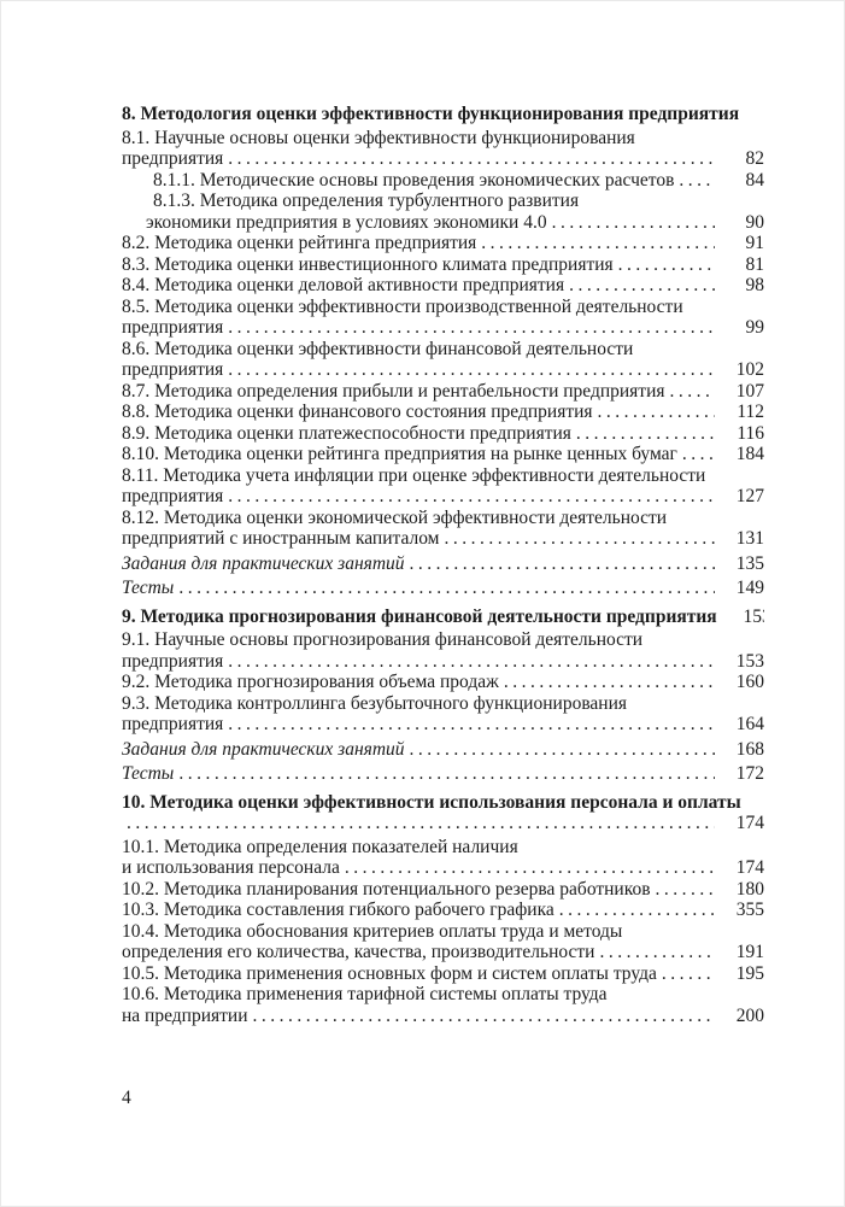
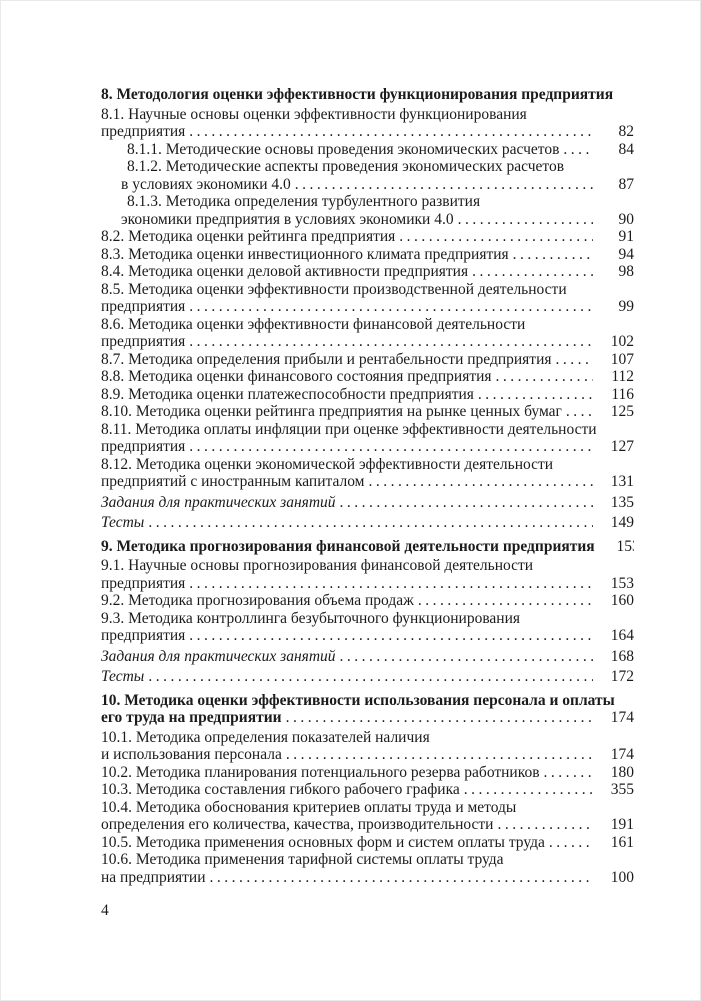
  8. Методология оценки эффективности функционирования предприятия
  8.1. Научные основы оценки эффективности функционирования
  предприятия
  82
  8.1.1. Методические основы проведения экономических расчетов
  84
+ 8.1.2. Методические аспекты проведения экономических расчетов
+ в условиях экономики 4.0
+ 87
  8.1.3. Методика определения турбулентного развития
  экономики предприятия в условиях экономики 4.0
  90
  8.2. Методика оценки рейтинга предприятия
  91
  8.3. Методика оценки инвестиционного климата предприятия
- 81
+ 94
  8.4. Методика оценки деловой активности предприятия
  98
  8.5. Методика оценки эффективности производственной деятельности
  предприятия
  99
  8.6. Методика оценки эффективности финансовой деятельности
  предприятия
  102
  8.7. Методика определения прибыли и рентабельности предприятия
  107
  8.8. Методика оценки финансового состояния предприятия
  112
  8.9. Методика оценки платежеспособности предприятия
  116
  8.10. Методика оценки рейтинга предприятия на рынке ценных бумаг
- 184
+ 125
- 8.11. Методика учета инфляции при оценке эффективности деятельности
+ 8.11. Методика оплаты инфляции при оценке эффективности деятельности
  предприятия
  127
  8.12. Методика оценки экономической эффективности деятельности
  предприятий с иностранным капиталом
  131
  Задания для практических занятий
  135
  Тесты
  149
  9. Методика прогнозирования финансовой деятельности предприятия
  9.1. Научные основы прогнозирования финансовой деятельности
  предприятия
  153
  9.2. Методика прогнозирования объема продаж
  160
  9.3. Методика контроллинга безубыточного функционирования
  предприятия
  164
  Задания для практических занятий
  168
  Тесты
  172
  10. Методика оценки эффективности использования персонала и оплаты
+ его труда на предприятии
  174
  10.1. Методика определения показателей наличия
  и использования персонала
  174
  10.2. Методика планирования потенциального резерва работников
  180
  10.3. Методика составления гибкого рабочего графика
  355
  10.4. Методика обоснования критериев оплаты труда и методы
  определения его количества, качества, производительности
  191
  10.5. Методика применения основных форм и систем оплаты труда
- 195
+ 161
  10.6. Методика применения тарифной системы оплаты труда
  на предприятии
- 200
+ 100
  4
